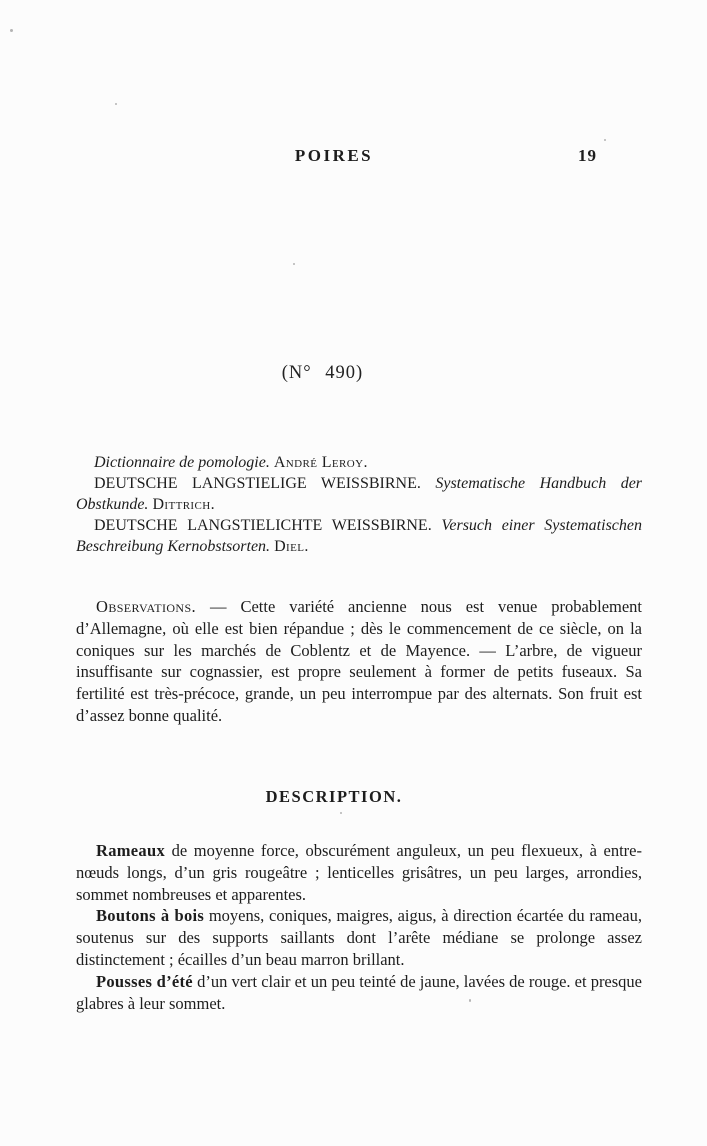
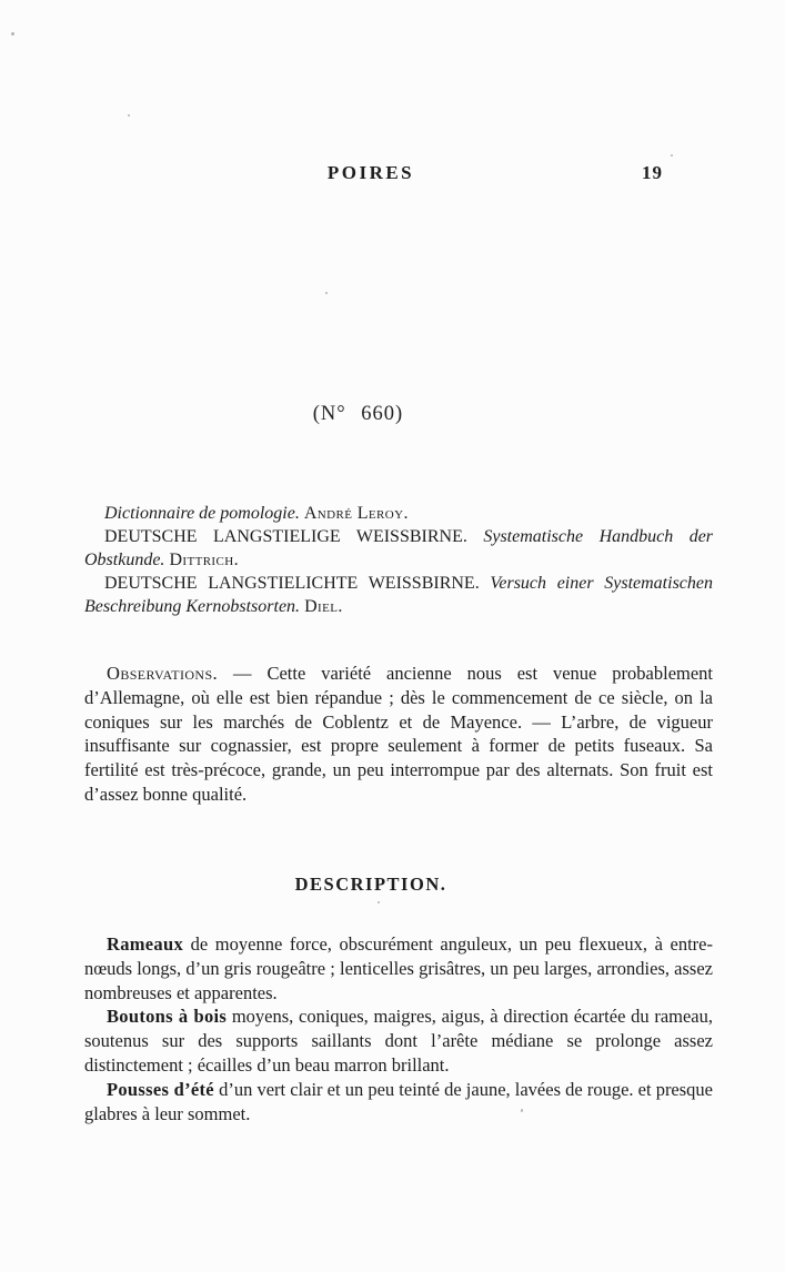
  POIRES
  19
- (N° 490)
+ (N° 660)
  Dictionnaire de pomologie. André Leroy.
  DEUTSCHE LANGSTIELIGE WEISSBIRNE. Systematische Handbuch der Obstkunde. Dittrich.
  DEUTSCHE LANGSTIELICHTE WEISSBIRNE. Versuch einer Systematischen Beschreibung Kernobstsorten. Diel.
  Observations. — Cette variété ancienne nous est venue probablement d’Allemagne, où elle est bien répandue ; dès le commencement de ce siècle, on la coniques sur les marchés de Coblentz et de Mayence. — L’arbre, de vigueur insuffisante sur cognassier, est propre seulement à former de petits fuseaux. Sa fertilité est très-précoce, grande, un peu interrompue par des alternats. Son fruit est d’assez bonne qualité.
  DESCRIPTION.
- Rameaux de moyenne force, obscurément anguleux, un peu flexueux, à entre-nœuds longs, d’un gris rougeâtre ; lenticelles grisâtres, un peu larges, arrondies, sommet nombreuses et apparentes.
+ Rameaux de moyenne force, obscurément anguleux, un peu flexueux, à entre-nœuds longs, d’un gris rougeâtre ; lenticelles grisâtres, un peu larges, arrondies, assez nombreuses et apparentes.
  Boutons à bois moyens, coniques, maigres, aigus, à direction écartée du rameau, soutenus sur des supports saillants dont l’arête médiane se prolonge assez distinctement ; écailles d’un beau marron brillant.
  Pousses d’été d’un vert clair et un peu teinté de jaune, lavées de rouge. et presque glabres à leur sommet.
